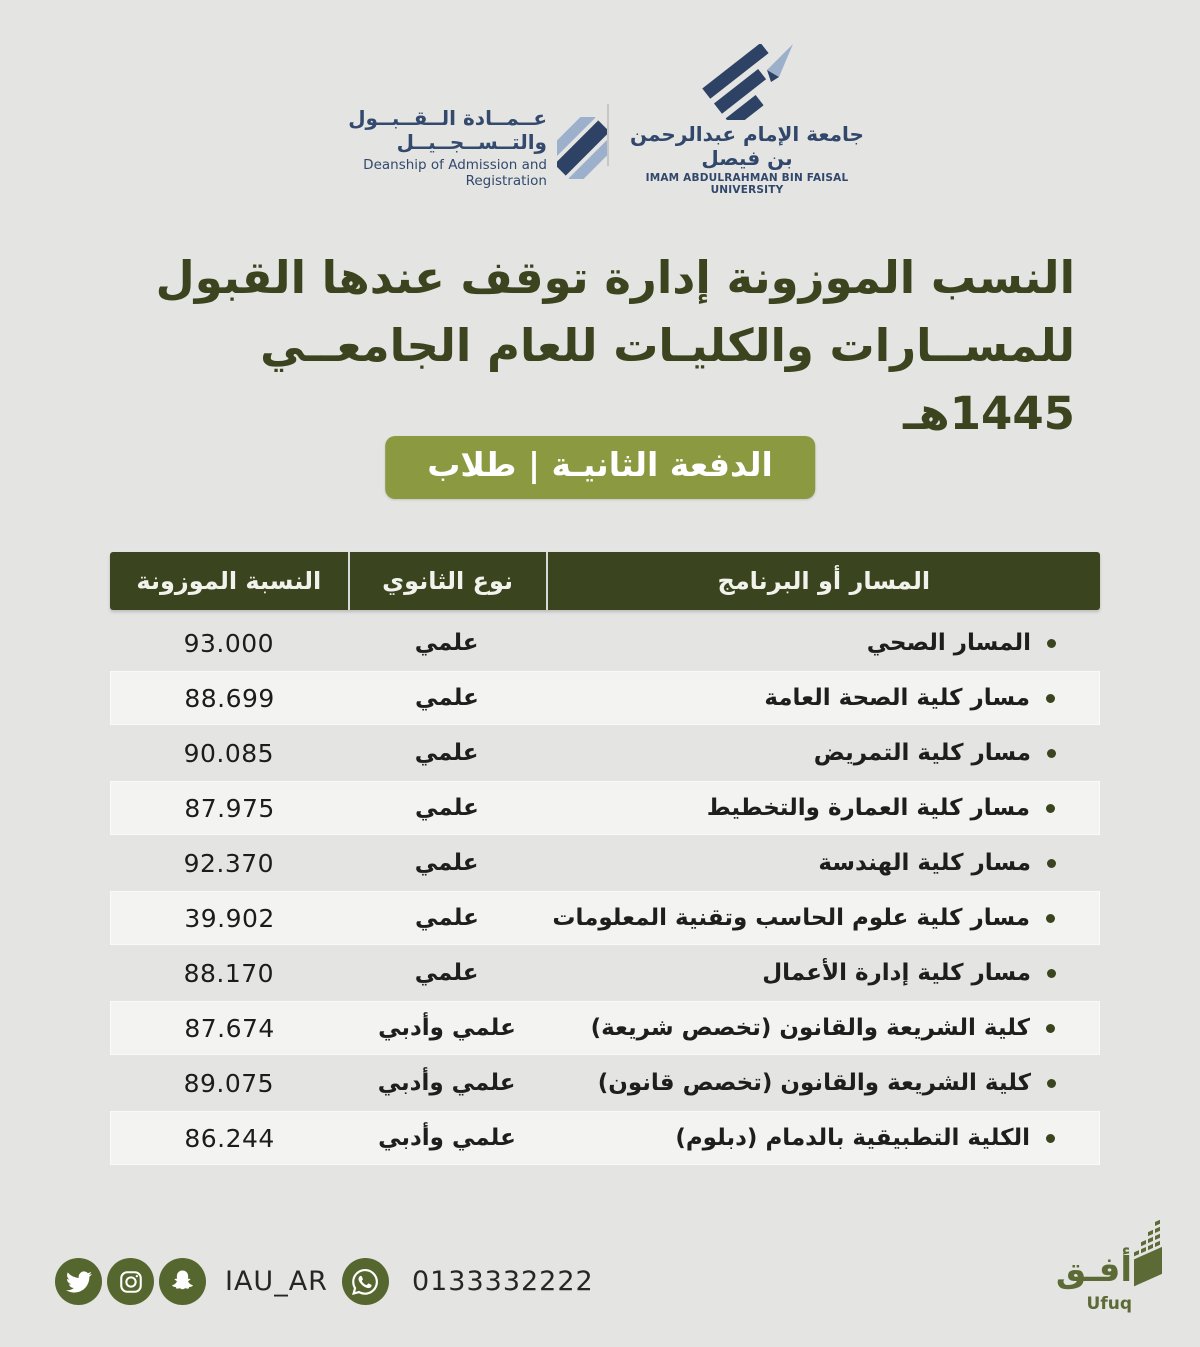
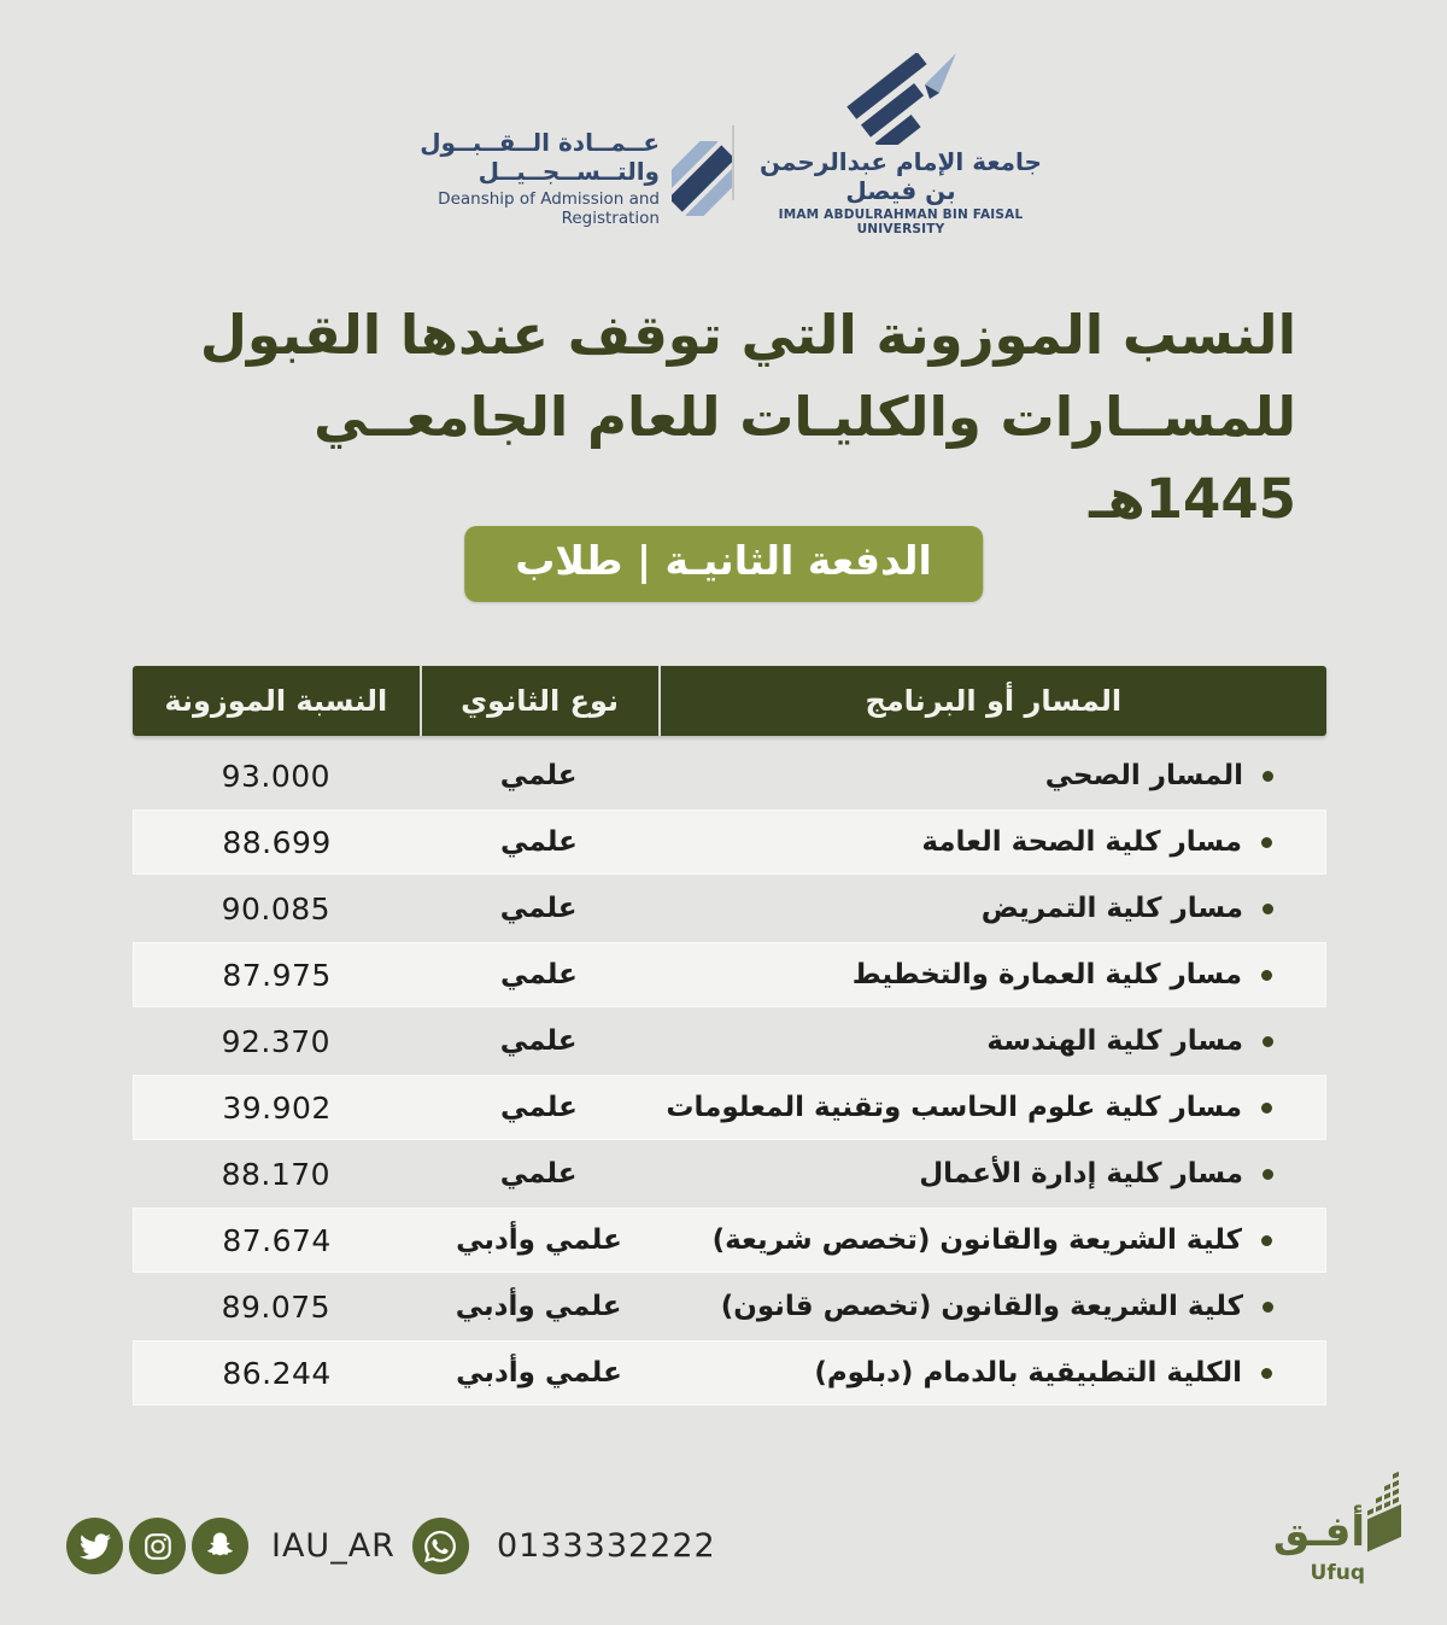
  عــمــادة الــقــبــول والتــســجــيــل
  Deanship of Admission and Registration
  جامعة الإمام عبدالرحمن بن فيصل
  IMAM ABDULRAHMAN BIN FAISAL UNIVERSITY
- النسب الموزونة إدارة توقف عندها القبول
+ النسب الموزونة التي توقف عندها القبول
  للمســارات والكليـات للعام الجامعــي 1445هـ
  الدفعة الثانيـة | طلاب
  المسار أو البرنامج
  نوع الثانوي
  النسبة الموزونة
  المسار الصحي
  علمي
  93.000
  مسار كلية الصحة العامة
  علمي
  88.699
  مسار كلية التمريض
  علمي
  90.085
  مسار كلية العمارة والتخطيط
  علمي
  87.975
  مسار كلية الهندسة
  علمي
  92.370
  مسار كلية علوم الحاسب وتقنية المعلومات
  علمي
  39.902
  مسار كلية إدارة الأعمال
  علمي
  88.170
  كلية الشريعة والقانون (تخصص شريعة)
  علمي وأدبي
  87.674
  كلية الشريعة والقانون (تخصص قانون)
  علمي وأدبي
  89.075
  الكلية التطبيقية بالدمام (دبلوم)
  علمي وأدبي
  86.244
  IAU_AR
  0133332222
  أفـق
  Ufuq
